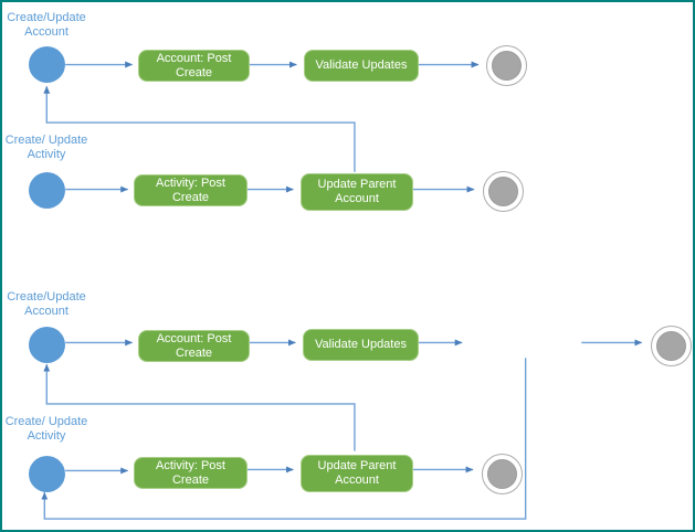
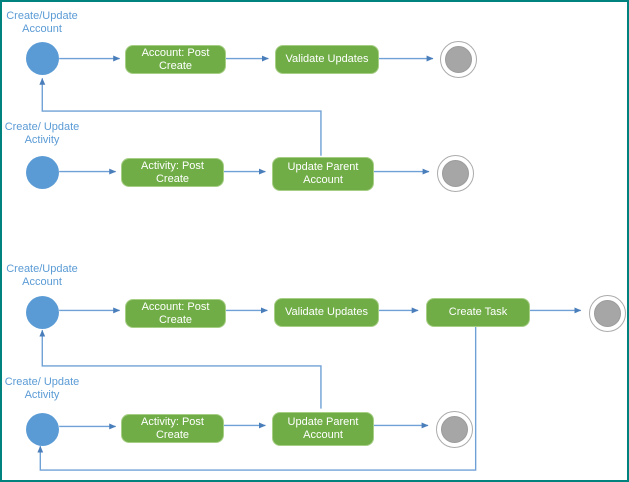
  Create/Update
  Account
  Account: Post Create
  Validate Updates
  Create/ Update
  Activity
  Activity: Post Create
  Update Parent Account
  Create/Update
  Account
  Account: Post Create
  Validate Updates
+ Create Task
  Create/ Update
  Activity
  Activity: Post Create
  Update Parent Account
